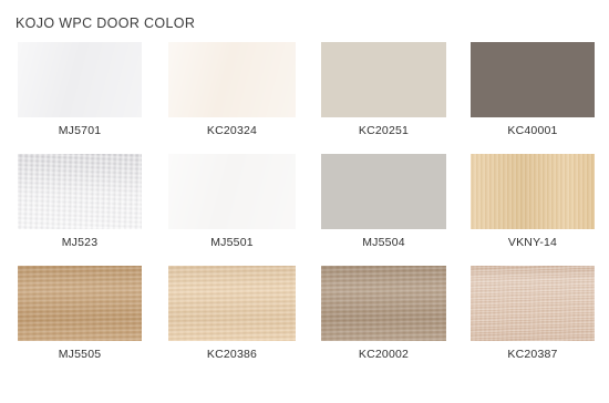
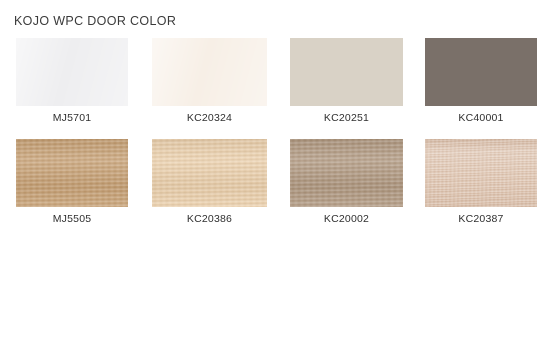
  KOJO WPC DOOR COLOR
  MJ5701
  KC20324
  KC20251
  KC40001
- MJ523
- MJ5501
- MJ5504
- VKNY-14
  MJ5505
  KC20386
  KC20002
  KC20387
